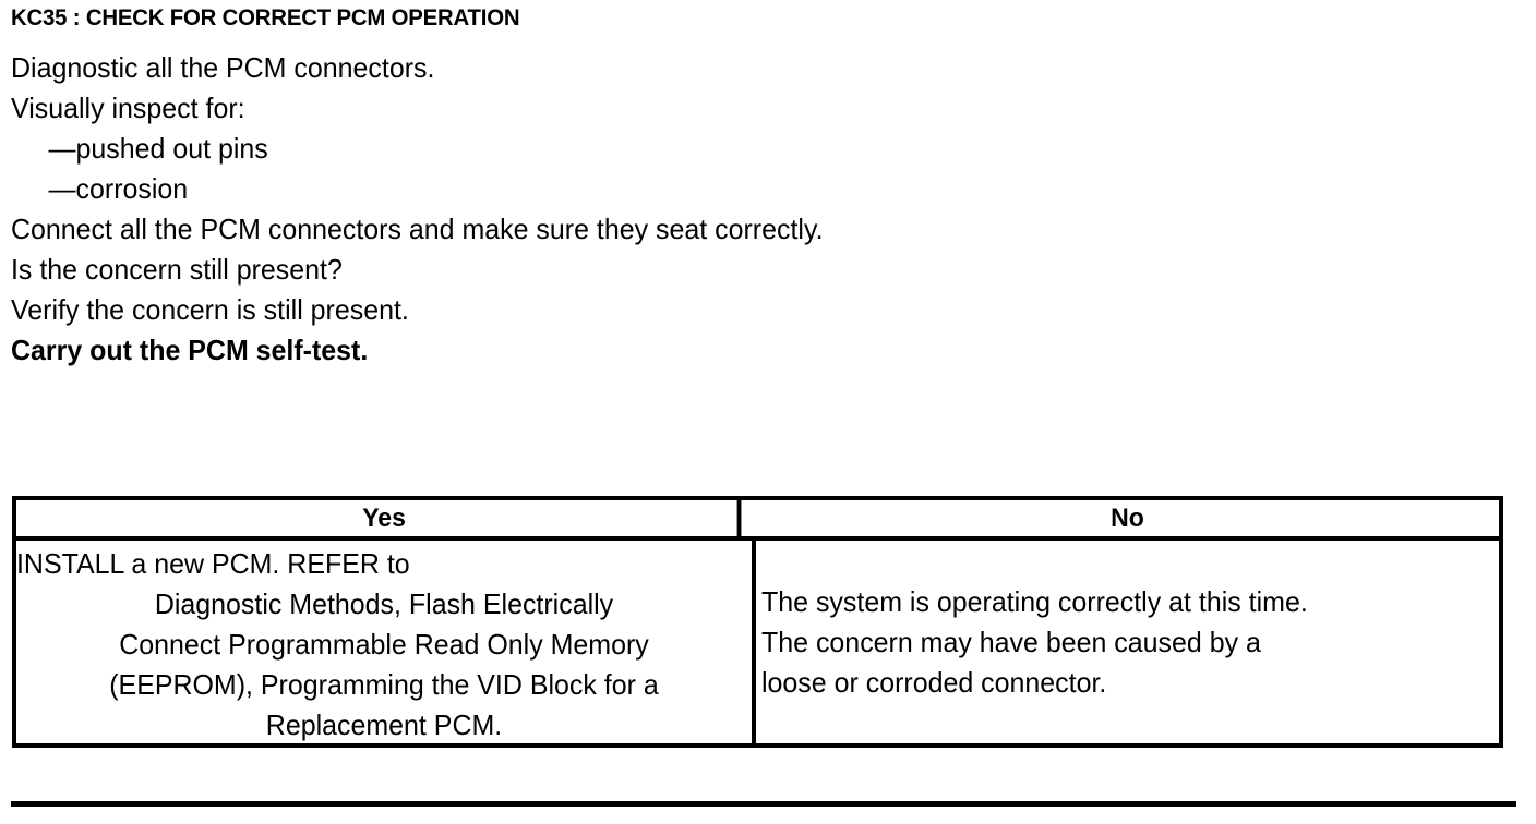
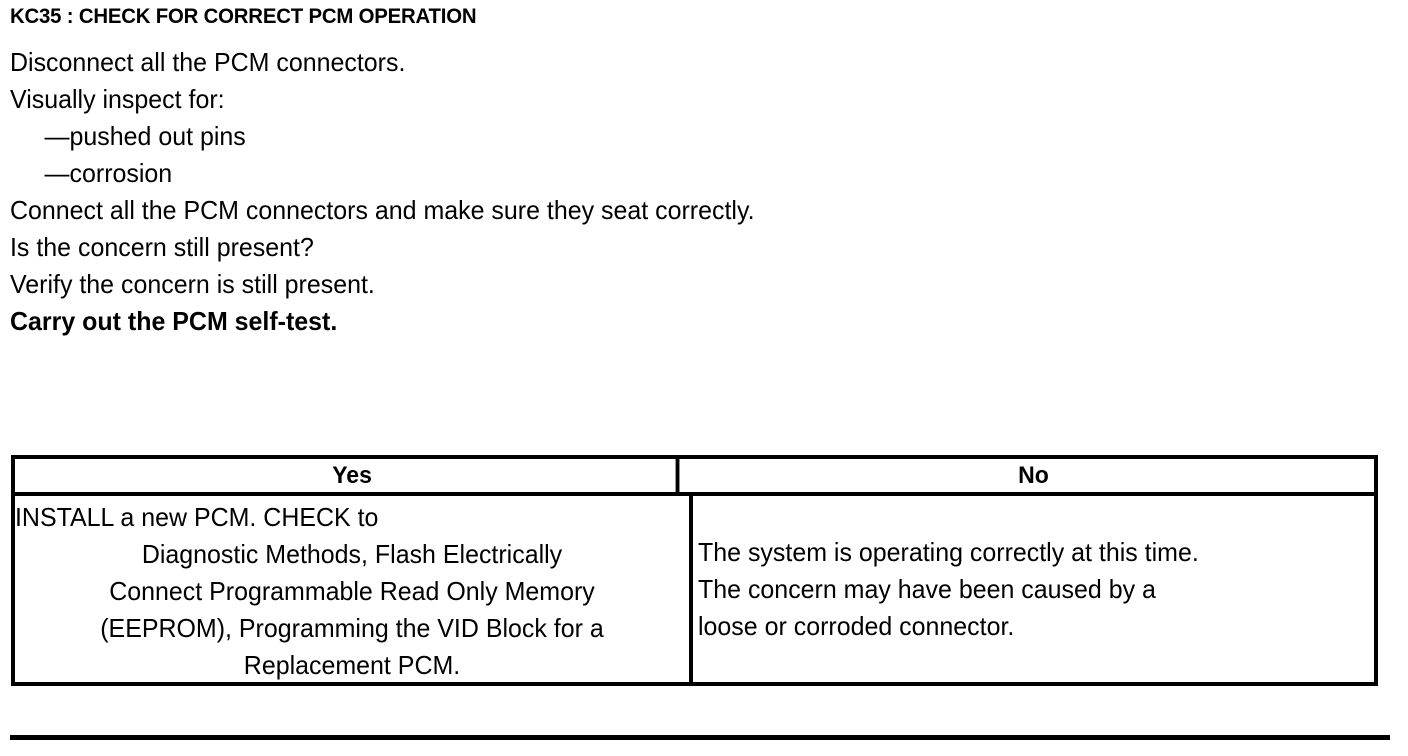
  KC35 : CHECK FOR CORRECT PCM OPERATION
- Diagnostic all the PCM connectors.
+ Disconnect all the PCM connectors.
  Visually inspect for:
  —pushed out pins
  —corrosion
  Connect all the PCM connectors and make sure they seat correctly.
  Is the concern still present?
  Verify the concern is still present.
  Carry out the PCM self-test.
  Yes
  No
- INSTALL a new PCM. REFER to
+ INSTALL a new PCM. CHECK to
  Diagnostic Methods, Flash Electrically
  Connect Programmable Read Only Memory
  (EEPROM), Programming the VID Block for a
  Replacement PCM.
  The system is operating correctly at this time.
  The concern may have been caused by a
  loose or corroded connector.
